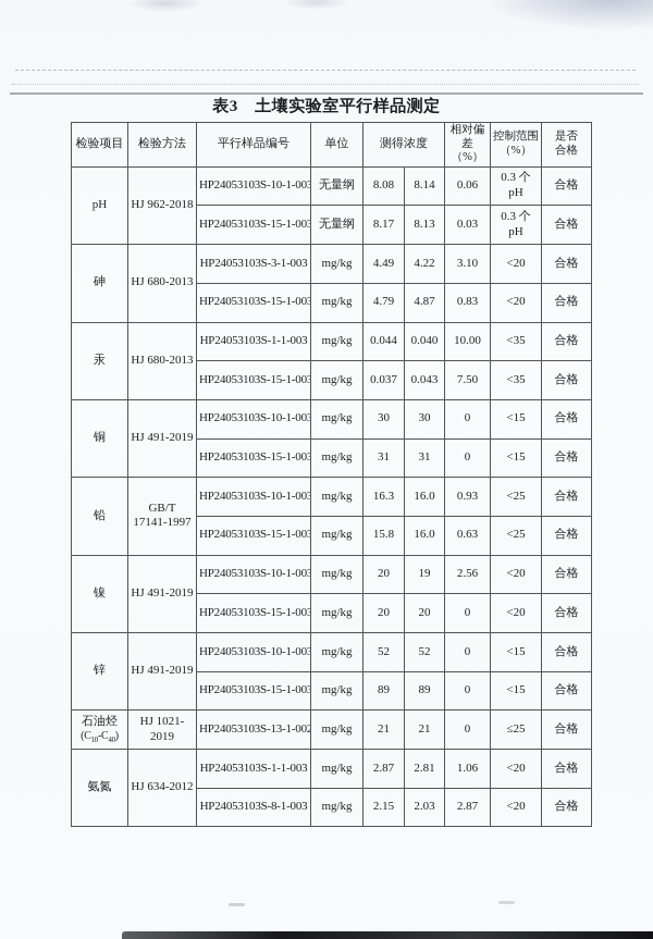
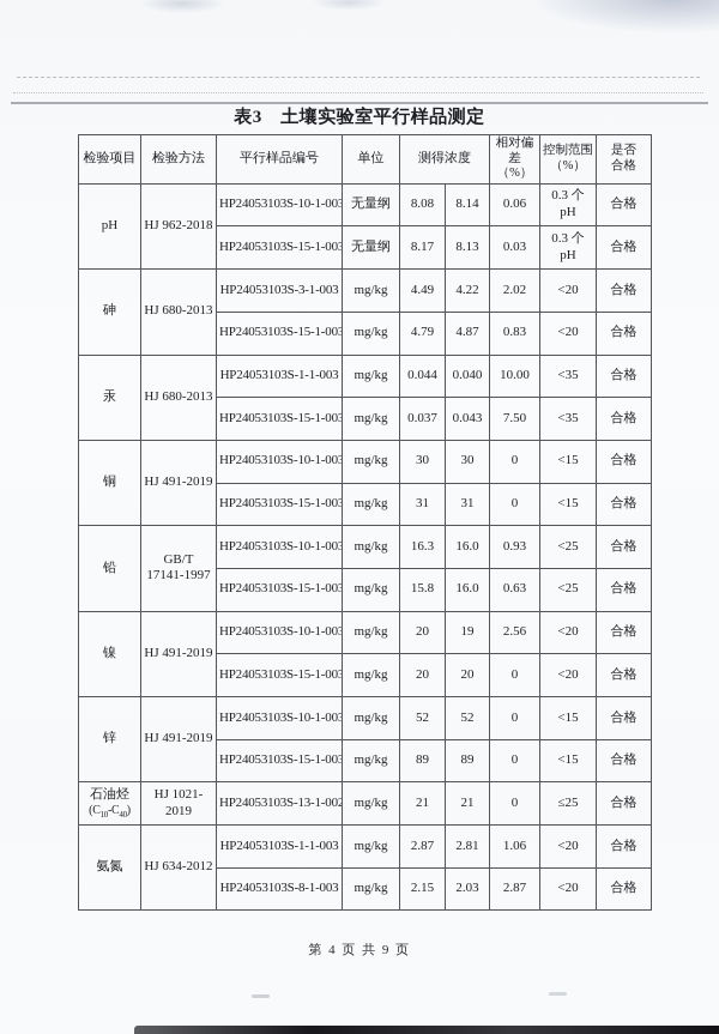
  表3 土壤实验室平行样品测定
  检验项目	检验方法	平行样品编号	单位	测得浓度	相对偏差 （%）	控制范围 （%）	是否 合格
  pH	HJ 962-2018	HP24053103S-10-1-003	无量纲	8.08	8.14	0.06	0.3 个 pH	合格
  HP24053103S-15-1-003	无量纲	8.17	8.13	0.03	0.3 个 pH	合格
- 砷	HJ 680-2013	HP24053103S-3-1-003	mg/kg	4.49	4.22	3.10	<20	合格
+ 砷	HJ 680-2013	HP24053103S-3-1-003	mg/kg	4.49	4.22	2.02	<20	合格
  HP24053103S-15-1-003	mg/kg	4.79	4.87	0.83	<20	合格
  汞	HJ 680-2013	HP24053103S-1-1-003	mg/kg	0.044	0.040	10.00	<35	合格
  HP24053103S-15-1-003	mg/kg	0.037	0.043	7.50	<35	合格
  铜	HJ 491-2019	HP24053103S-10-1-003	mg/kg	30	30	0	<15	合格
  HP24053103S-15-1-003	mg/kg	31	31	0	<15	合格
  铅	GB/T 17141-1997	HP24053103S-10-1-003	mg/kg	16.3	16.0	0.93	<25	合格
  HP24053103S-15-1-003	mg/kg	15.8	16.0	0.63	<25	合格
  镍	HJ 491-2019	HP24053103S-10-1-003	mg/kg	20	19	2.56	<20	合格
  HP24053103S-15-1-003	mg/kg	20	20	0	<20	合格
  锌	HJ 491-2019	HP24053103S-10-1-003	mg/kg	52	52	0	<15	合格
  HP24053103S-15-1-003	mg/kg	89	89	0	<15	合格
  石油烃 (C10-C40)	HJ 1021-2019	HP24053103S-13-1-002	mg/kg	21	21	0	≤25	合格
  氨氮	HJ 634-2012	HP24053103S-1-1-003	mg/kg	2.87	2.81	1.06	<20	合格
  HP24053103S-8-1-003	mg/kg	2.15	2.03	2.87	<20	合格
+ 第 4 页 共 9 页
